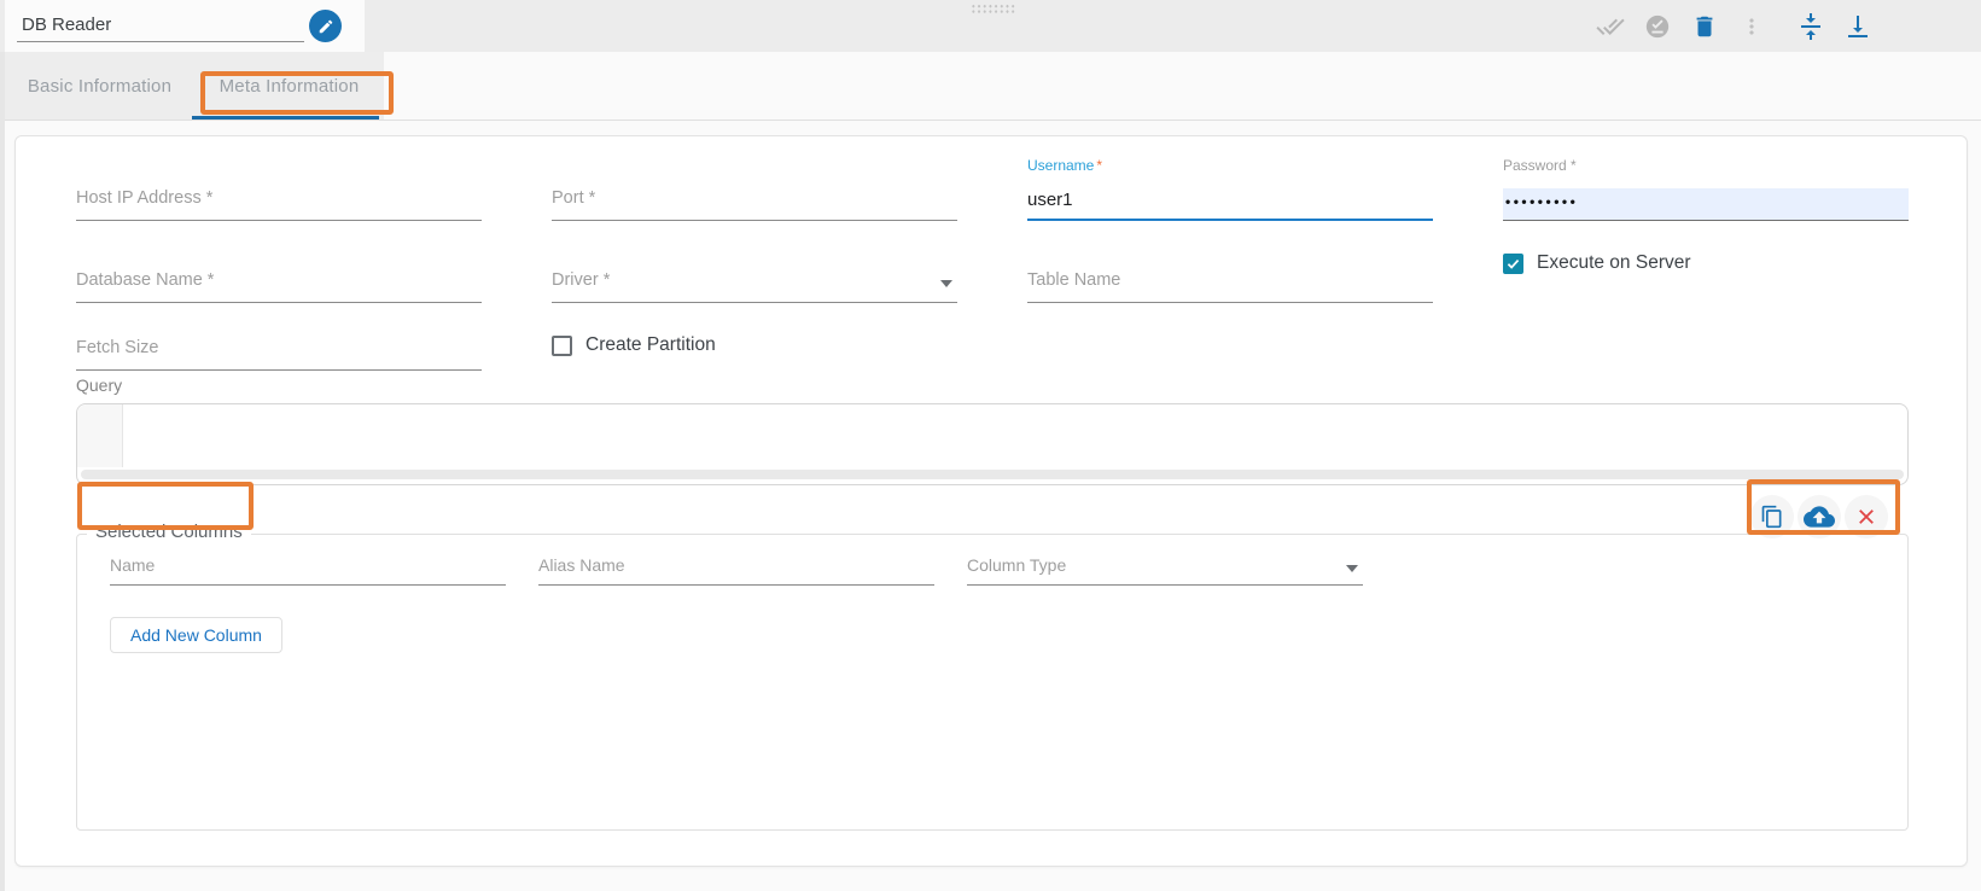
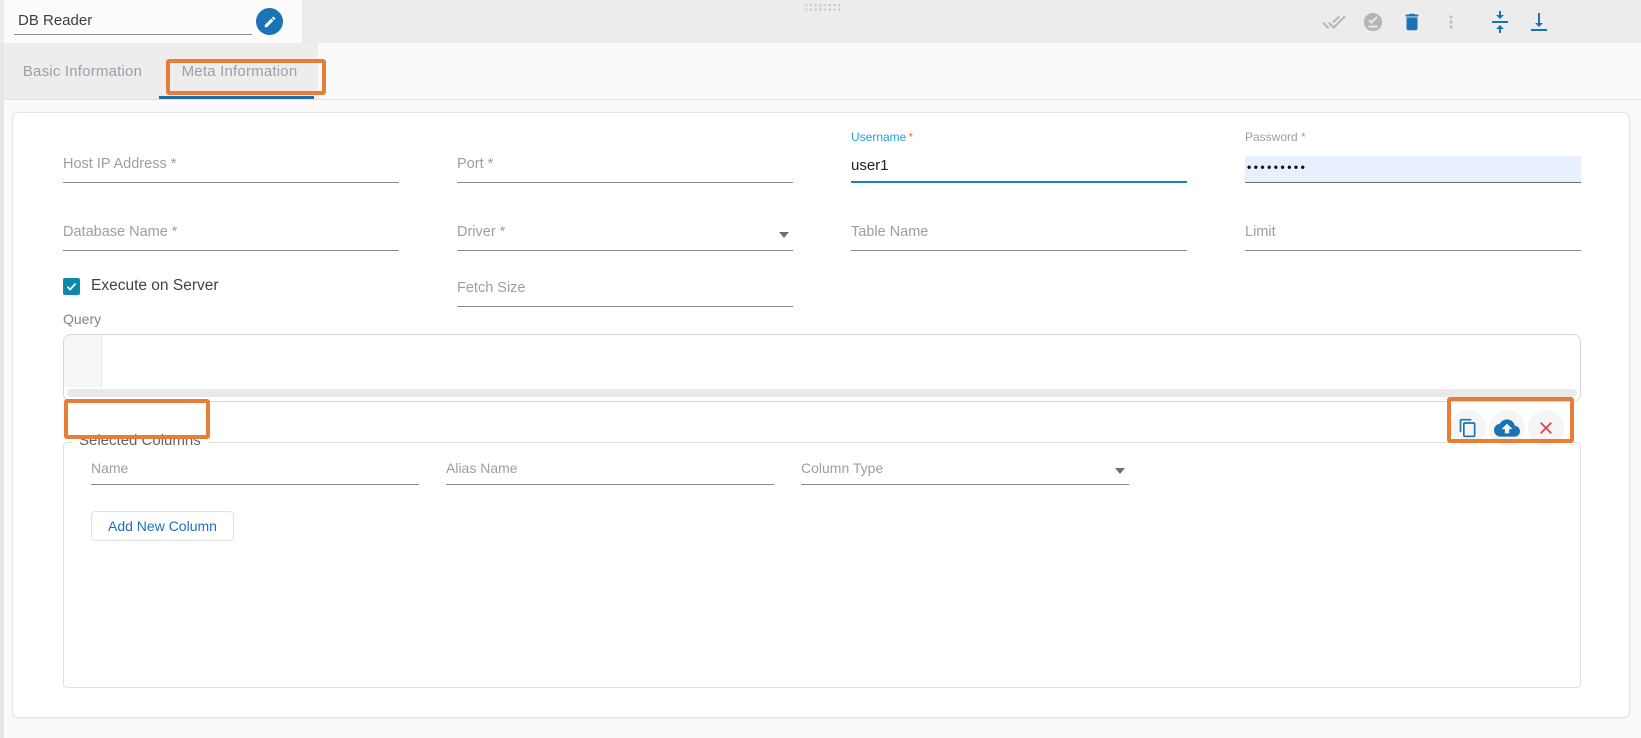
  DB Reader
  Basic Information
  Meta Information
  Host IP Address *
  Port *
  Username *
  user1
  Password *
  •••••••••
  Database Name *
  Driver *
  Table Name
+ Limit
  Execute on Server
  Fetch Size
- Create Partition
  Query
  Selected Columns
  Name
  Alias Name
  Column Type
  Add New Column
